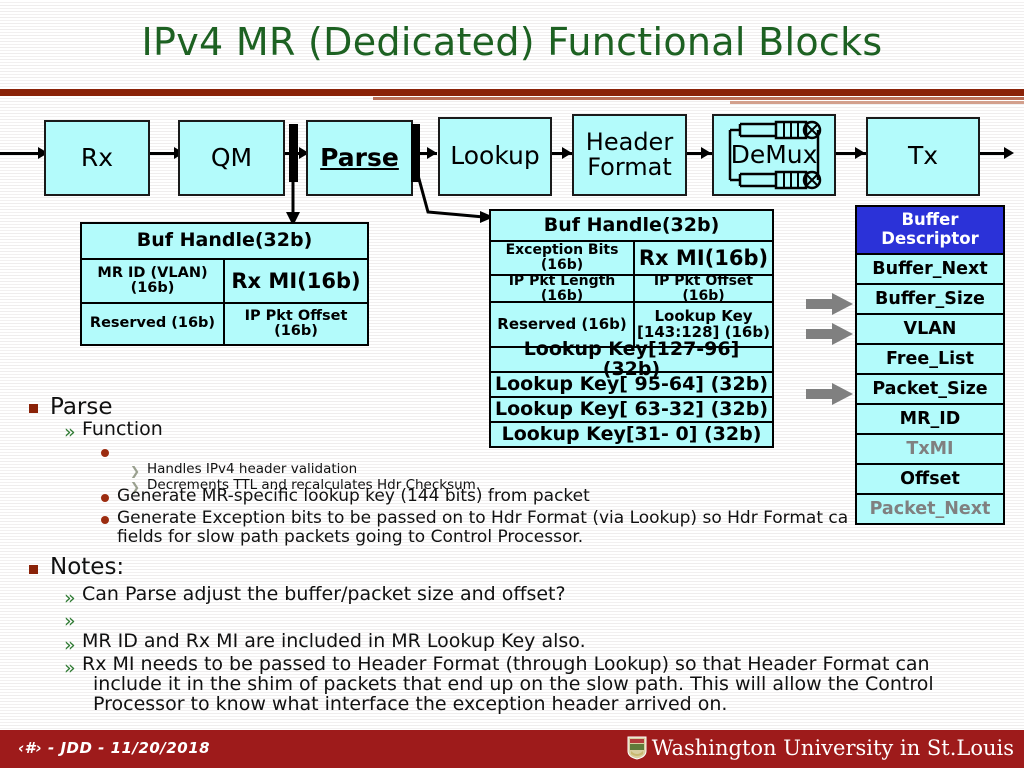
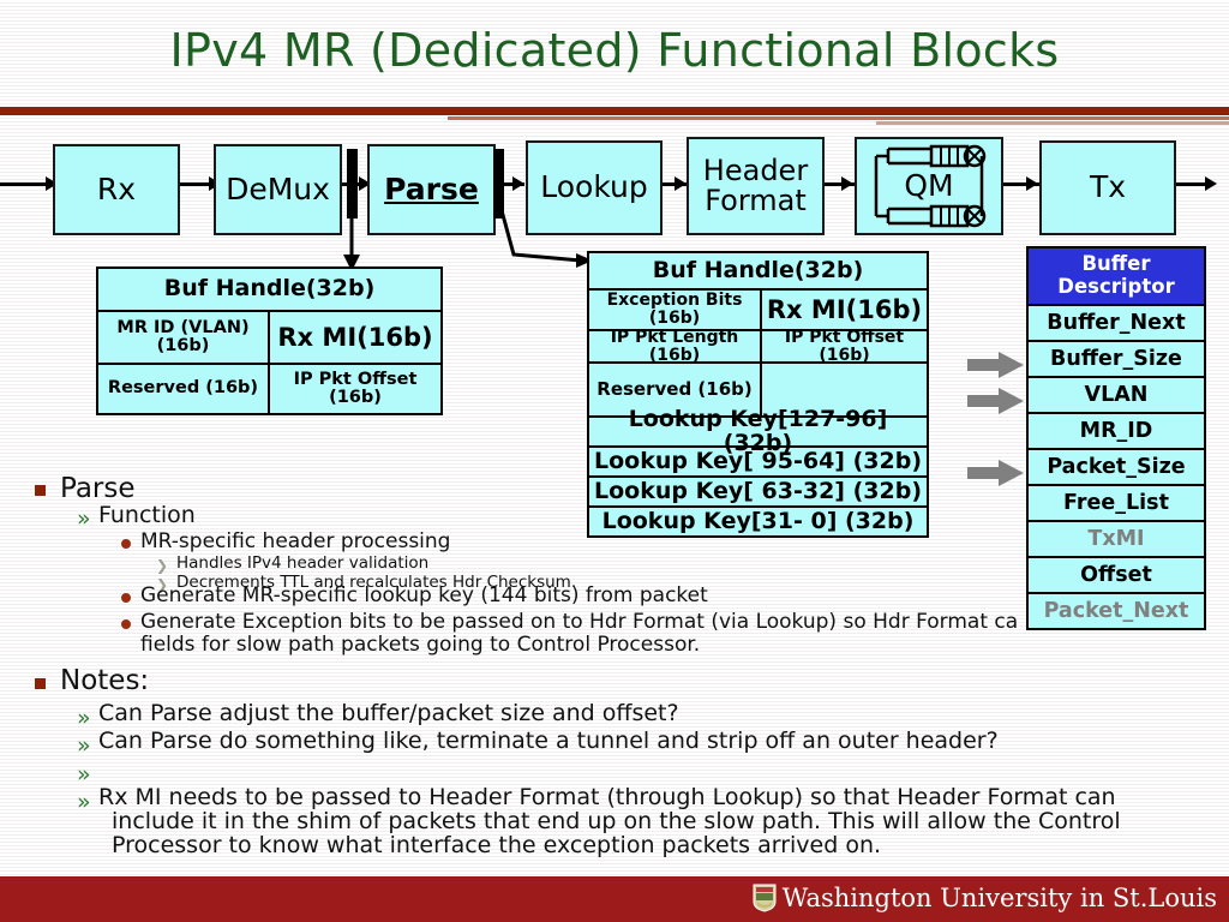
  IPv4 MR (Dedicated) Functional Blocks
  Rx
- QM
+ DeMux
  Parse
  Lookup
  Header
  Format
- DeMux
+ QM
  Tx
  Buf Handle(32b)
  MR ID (VLAN) (16b)
  Rx MI(16b)
  Reserved (16b)
  IP Pkt Offset (16b)
  Buf Handle(32b)
  Exception Bits (16b)
  Rx MI(16b)
  IP Pkt Length (16b)
  IP Pkt Offset (16b)
  Reserved (16b)
- Lookup Key
- [143:128] (16b)
  Lookup Key[127-96] (32b)
  Lookup Key[ 95-64] (32b)
  Lookup Key[ 63-32] (32b)
  Lookup Key[31- 0] (32b)
  Buffer
  Descriptor
  Buffer_Next
  Buffer_Size
  VLAN
- Free_List
+ MR_ID
  Packet_Size
- MR_ID
+ Free_List
  TxMI
  Offset
  Packet_Next
  Parse
  »
  Function
+ MR-specific header processing
  ❯
  Handles IPv4 header validation
  ❯
  Decrements TTL and recalculates Hdr Checksum.
  Generate MR-specific lookup key (144 bits) from packet
  Generate Exception bits to be passed on to Hdr Format (via Lookup) so Hdr Format ca
  fields for slow path packets going to Control Processor.
  Notes:
  »
  Can Parse adjust the buffer/packet size and offset?
  »
+ Can Parse do something like, terminate a tunnel and strip off an outer header?
  »
- MR ID and Rx MI are included in MR Lookup Key also.
  »
  Rx MI needs to be passed to Header Format (through Lookup) so that Header Format can
  include it in the shim of packets that end up on the slow path. This will allow the Control
- Processor to know what interface the exception header arrived on.
+ Processor to know what interface the exception packets arrived on.
- ‹#› - JDD - 11/20/2018
  Washington University in St.Louis
